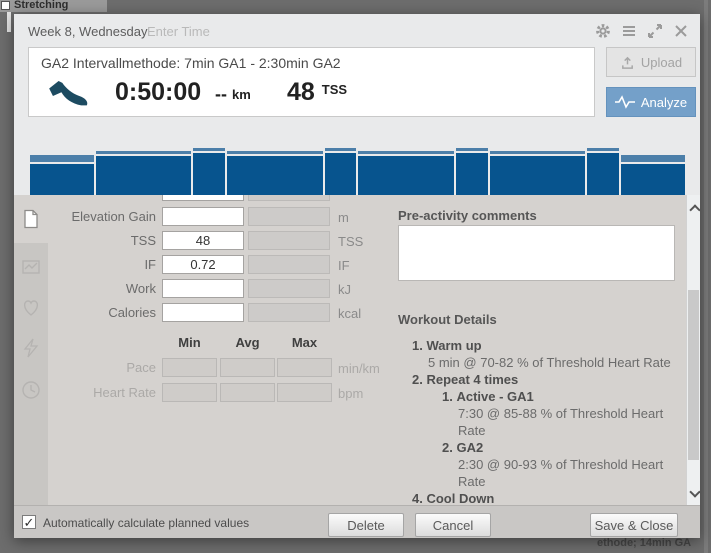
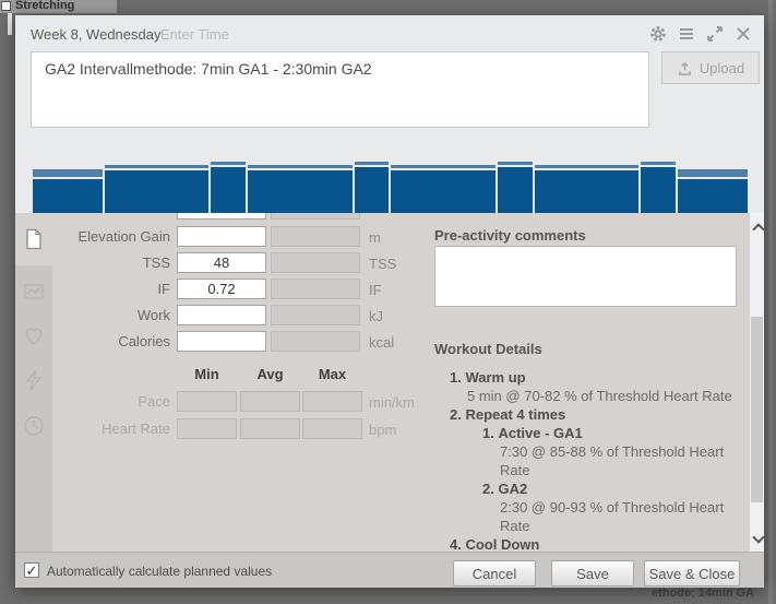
  Stretching
  ethode; 14min GA
  Week 8, Wednesday
  Enter Time
  GA2 Intervallmethode: 7min GA1 - 2:30min GA2
- 0:50:00
- -- km
- 48 TSS
  Upload
- Analyze
  Elevation Gain
  m
  TSS
  48
  TSS
  IF
  0.72
  IF
  Work
  kJ
  Calories
  kcal
  Min
  Avg
  Max
  Pace
  min/km
  Heart Rate
  bpm
  Pre-activity comments
  Workout Details
  1. Warm up
  5 min @ 70-82 % of Threshold Heart Rate
  2. Repeat 4 times
  1. Active - GA1
  7:30 @ 85-88 % of Threshold Heart Rate
  2. GA2
  2:30 @ 90-93 % of Threshold Heart Rate
  4. Cool Down
  ✓
  Automatically calculate planned values
- Delete
  Cancel
+ Save
  Save & Close
